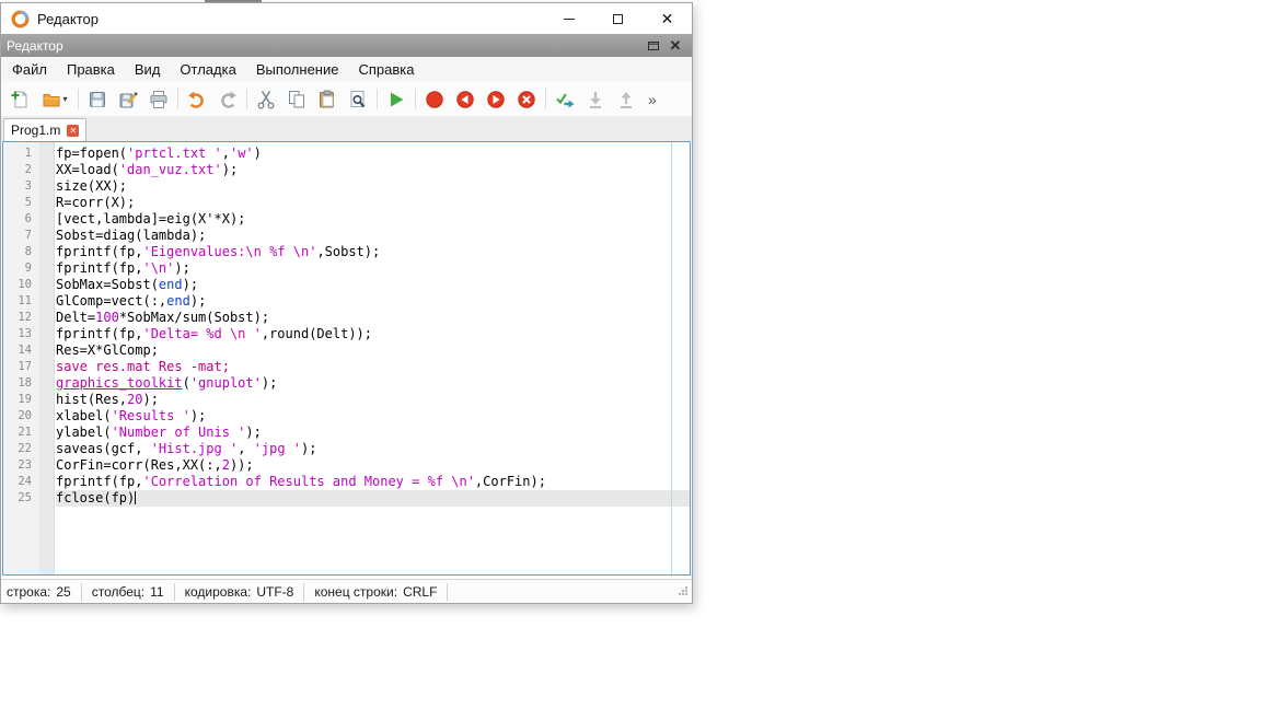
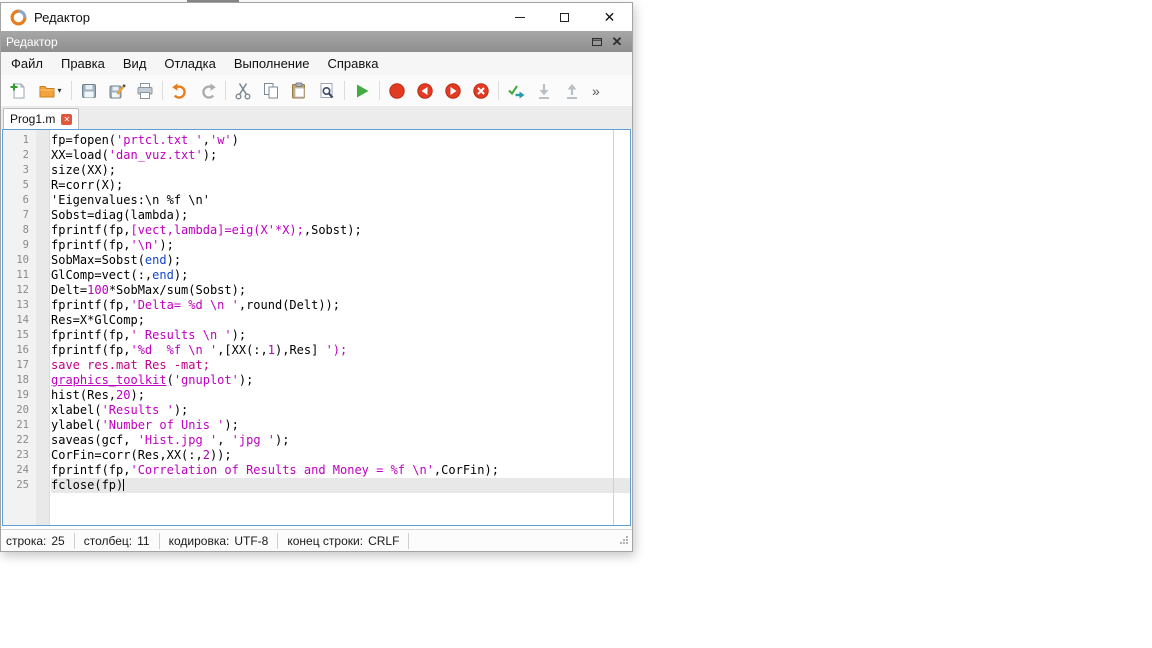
  Редактор
  ✕
  Редактор
  ✕
  Файл
  Правка
  Вид
  Отладка
  Выполнение
  Справка
  ▾
  »
  Prog1.m
  ✕
  1
  fp=fopen('prtcl.txt ','w')
  2
  XX=load('dan_vuz.txt');
  3
  size(XX);
  5
  R=corr(X);
  6
- [vect,lambda]=eig(X'*X);
+ 'Eigenvalues:\n %f \n'
  7
  Sobst=diag(lambda);
  8
- fprintf(fp,'Eigenvalues:\n %f \n',Sobst);
+ fprintf(fp,[vect,lambda]=eig(X'*X);,Sobst);
  9
  fprintf(fp,'\n');
  10
  SobMax=Sobst(end);
  11
  GlComp=vect(:,end);
  12
  Delt=100*SobMax/sum(Sobst);
  13
  fprintf(fp,'Delta= %d \n ',round(Delt));
  14
  Res=X*GlComp;
+ 15
+ fprintf(fp,' Results \n ');
+ 16
+ fprintf(fp,'%d %f \n ',[XX(:,1),Res] ');
  17
  save res.mat Res -mat;
  18
  graphics_toolkit('gnuplot');
  19
  hist(Res,20);
  20
  xlabel('Results ');
  21
  ylabel('Number of Unis ');
  22
  saveas(gcf, 'Hist.jpg ', 'jpg ');
  23
  CorFin=corr(Res,XX(:,2));
  24
  fprintf(fp,'Correlation of Results and Money = %f \n',CorFin);
  25
  fclose(fp)
  строка:
  25
  столбец:
  11
  кодировка:
  UTF-8
  конец строки:
  CRLF
